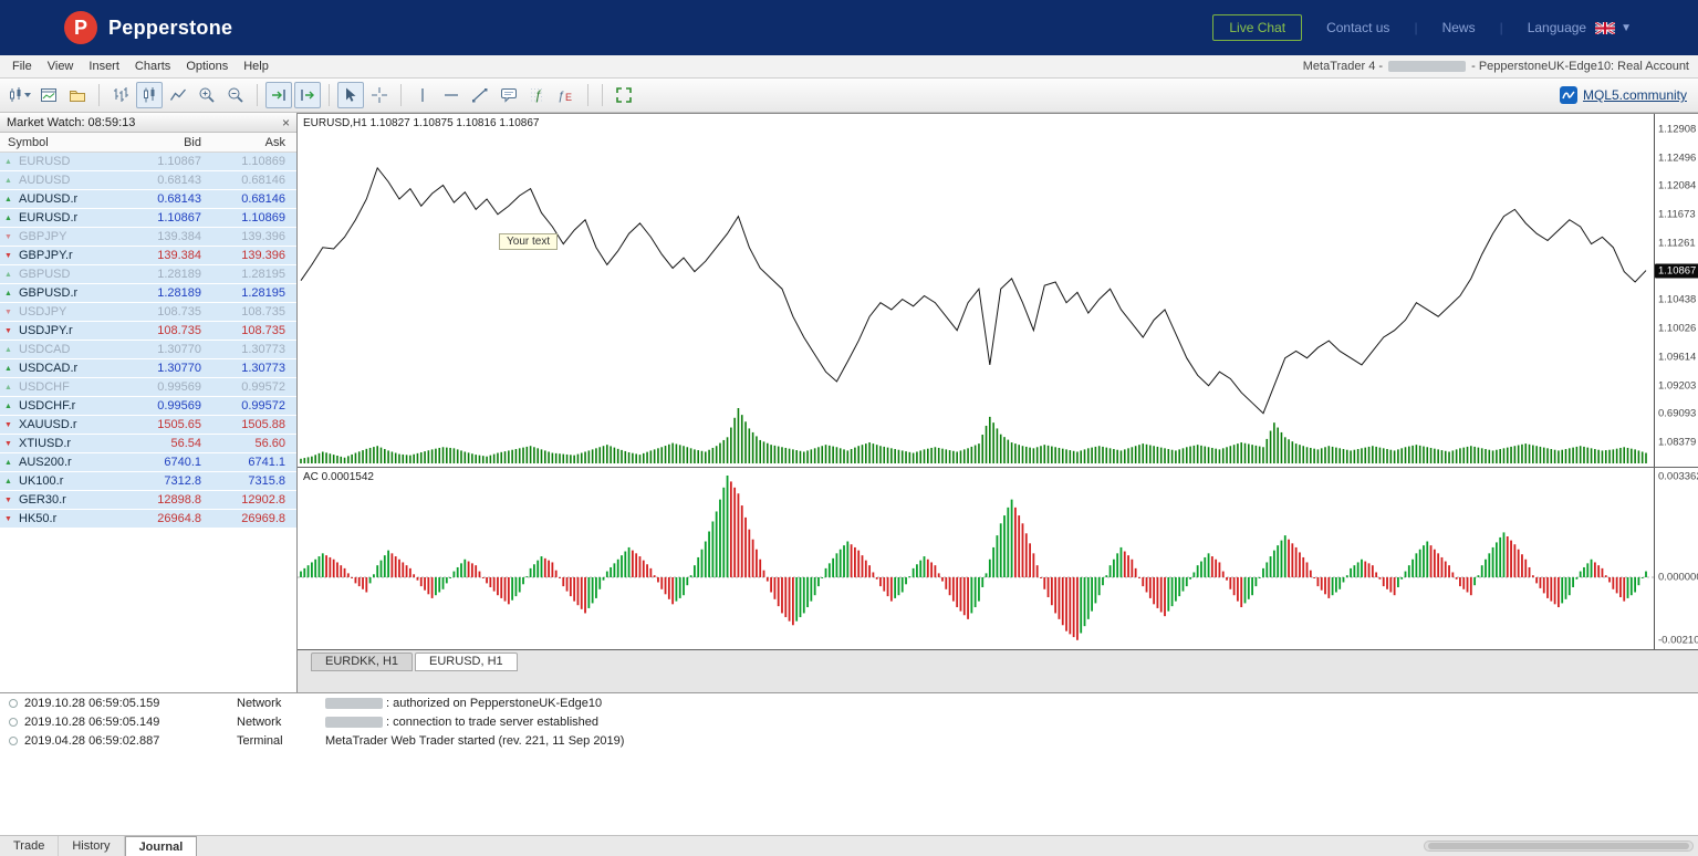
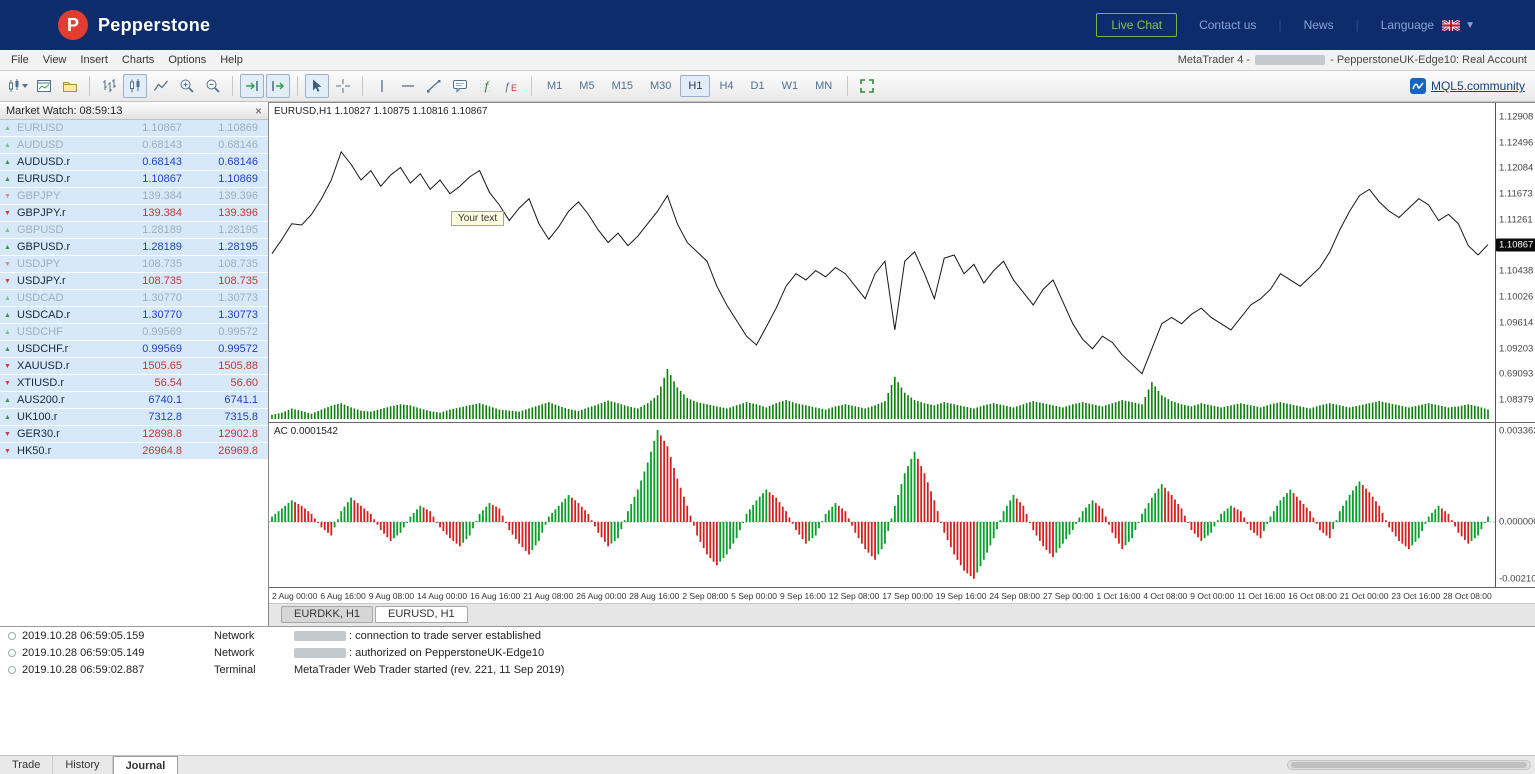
  P
  Pepperstone
  Live Chat
  Contact us
  News
  |
  Language
  ▼
  File
  View
  Insert
  Charts
  Options
  Help
  MetaTrader 4 -
  - PepperstoneUK-Edge10: Real Account
  ƒ
  ƒ
  E
+ M1
+ M5
+ M15
+ M30
+ H1
+ H4
+ D1
+ W1
+ MN
  MQL5.community
  Market Watch: 08:59:13
  ×
- Symbol
- Bid
- Ask
  EURUSD
  1.10867
  1.10869
  AUDUSD
  0.68143
  0.68146
  AUDUSD.r
  0.68143
  0.68146
  EURUSD.r
  1.10867
  1.10869
  GBPJPY
  139.384
  139.396
  GBPJPY.r
  139.384
  139.396
  GBPUSD
  1.28189
  1.28195
  GBPUSD.r
  1.28189
  1.28195
  USDJPY
  108.735
  108.735
  USDJPY.r
  108.735
  108.735
  USDCAD
  1.30770
  1.30773
  USDCAD.r
  1.30770
  1.30773
  USDCHF
  0.99569
  0.99572
  USDCHF.r
  0.99569
  0.99572
  XAUUSD.r
  1505.65
  1505.88
  XTIUSD.r
  56.54
  56.60
  AUS200.r
  6740.1
  6741.1
  UK100.r
  7312.8
  7315.8
  GER30.r
  12898.8
  12902.8
  HK50.r
  26964.8
  26969.8
  EURUSD,H1 1.10827 1.10875 1.10816 1.10867
  Your text
  1.10867
  1.12908
  1.12496
  1.12084
  1.11673
  1.11261
  1.10438
  1.10026
  1.09614
  1.09203
  0.69093
  1.08379
  AC 0.0001542
  0.00336
  0.00000
  -0.00210
+ 2 Aug 00:00
+ 6 Aug 16:00
+ 9 Aug 08:00
+ 14 Aug 00:00
+ 16 Aug 16:00
+ 21 Aug 08:00
+ 26 Aug 00:00
+ 28 Aug 16:00
+ 2 Sep 08:00
+ 5 Sep 00:00
+ 9 Sep 16:00
+ 12 Sep 08:00
+ 17 Sep 00:00
+ 19 Sep 16:00
+ 24 Sep 08:00
+ 27 Sep 00:00
+ 1 Oct 16:00
+ 4 Oct 08:00
+ 9 Oct 00:00
+ 11 Oct 16:00
+ 16 Oct 08:00
+ 21 Oct 00:00
+ 23 Oct 16:00
+ 28 Oct 08:00
  EURDKK, H1
  EURUSD, H1
  2019.10.28 06:59:05.159
  Network
- : authorized on PepperstoneUK-Edge10
+ : connection to trade server established
  2019.10.28 06:59:05.149
  Network
- : connection to trade server established
+ : authorized on PepperstoneUK-Edge10
- 2019.04.28 06:59:02.887
+ 2019.10.28 06:59:02.887
  Terminal
  MetaTrader Web Trader started (rev. 221, 11 Sep 2019)
  Trade
  History
  Journal
